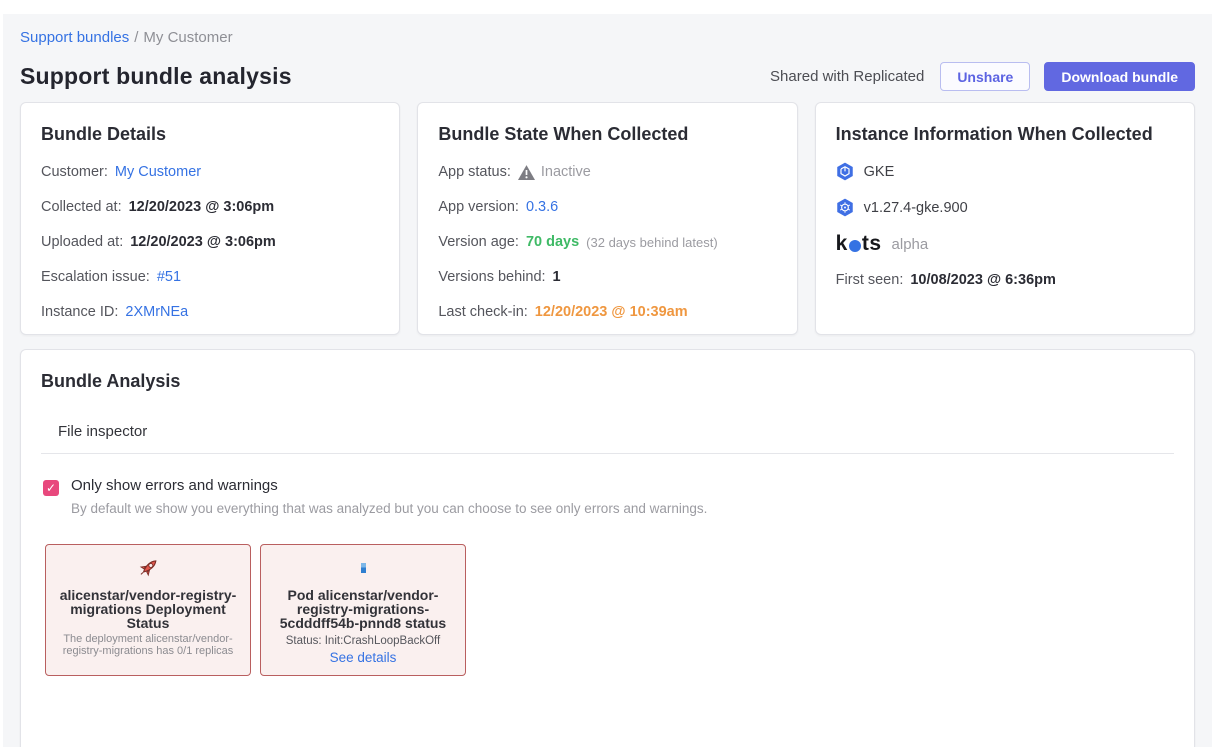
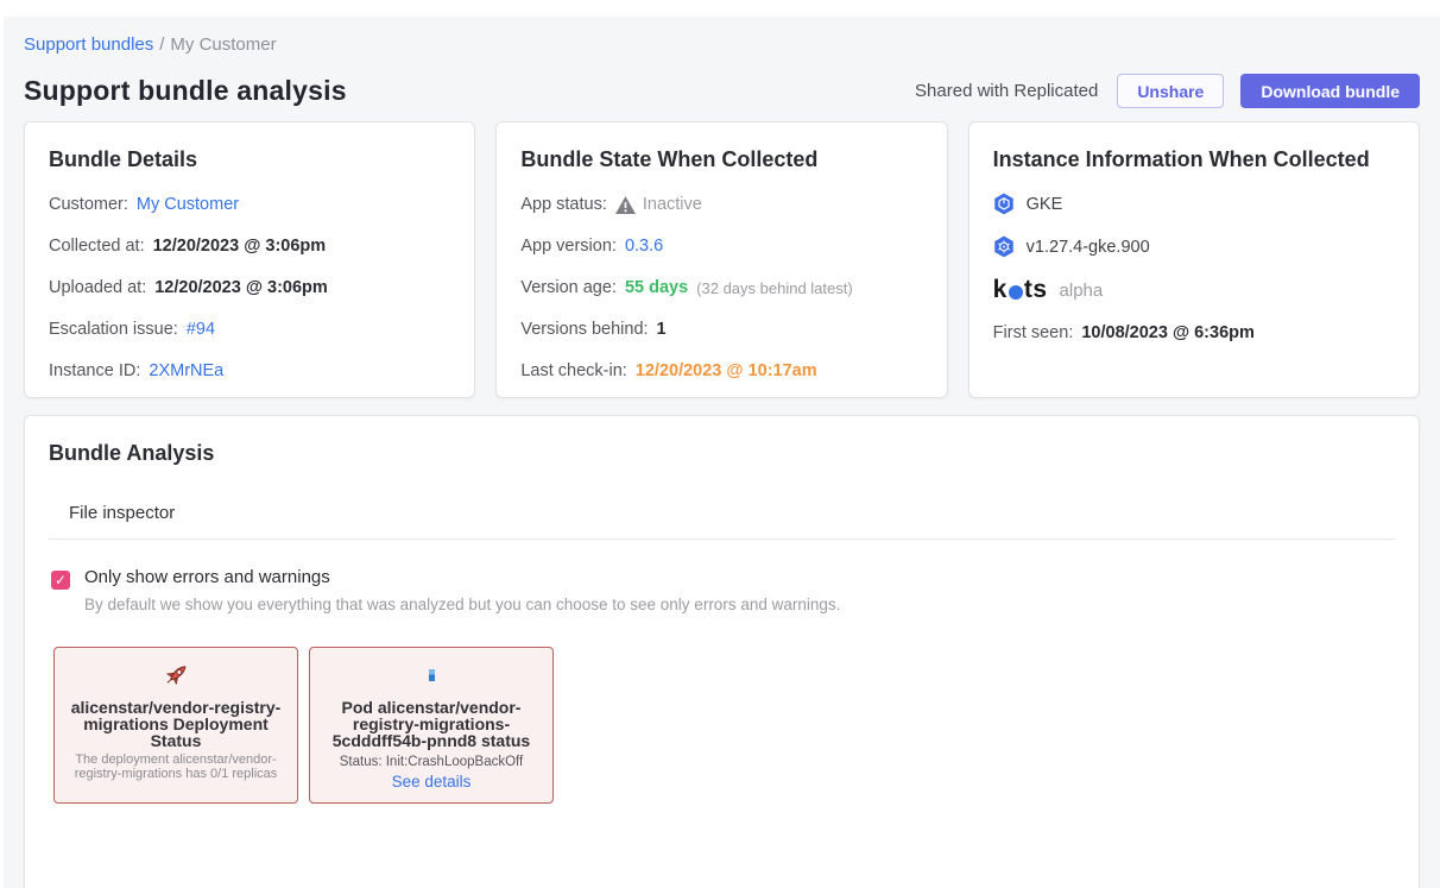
  Support bundles / My Customer
  Support bundle analysis
  Shared with Replicated
  Unshare
  Download bundle
  Bundle Details
  Customer:
  My Customer
  Collected at:
  12/20/2023 @ 3:06pm
  Uploaded at:
  12/20/2023 @ 3:06pm
  Escalation issue:
- #51
+ #94
  Instance ID:
  2XMrNEa
  Bundle State When Collected
  App status:
  Inactive
  App version:
  0.3.6
  Version age:
- 70 days
+ 55 days
  (32 days behind latest)
  Versions behind:
  1
  Last check-in:
- 12/20/2023 @ 10:39am
+ 12/20/2023 @ 10:17am
  Instance Information When Collected
  GKE
  v1.27.4-gke.900
  k
  ts
  alpha
  First seen:
  10/08/2023 @ 6:36pm
  Bundle Analysis
  File inspector
  ✓
  Only show errors and warnings
  By default we show you everything that was analyzed but you can choose to see only errors and warnings.
  alicenstar/vendor-registry-migrations Deployment Status
  The deployment alicenstar/vendor-registry-migrations has 0/1 replicas
  Pod alicenstar/vendor-registry-migrations-5cdddff54b-pnnd8 status
  Status: Init:CrashLoopBackOff
  See details
